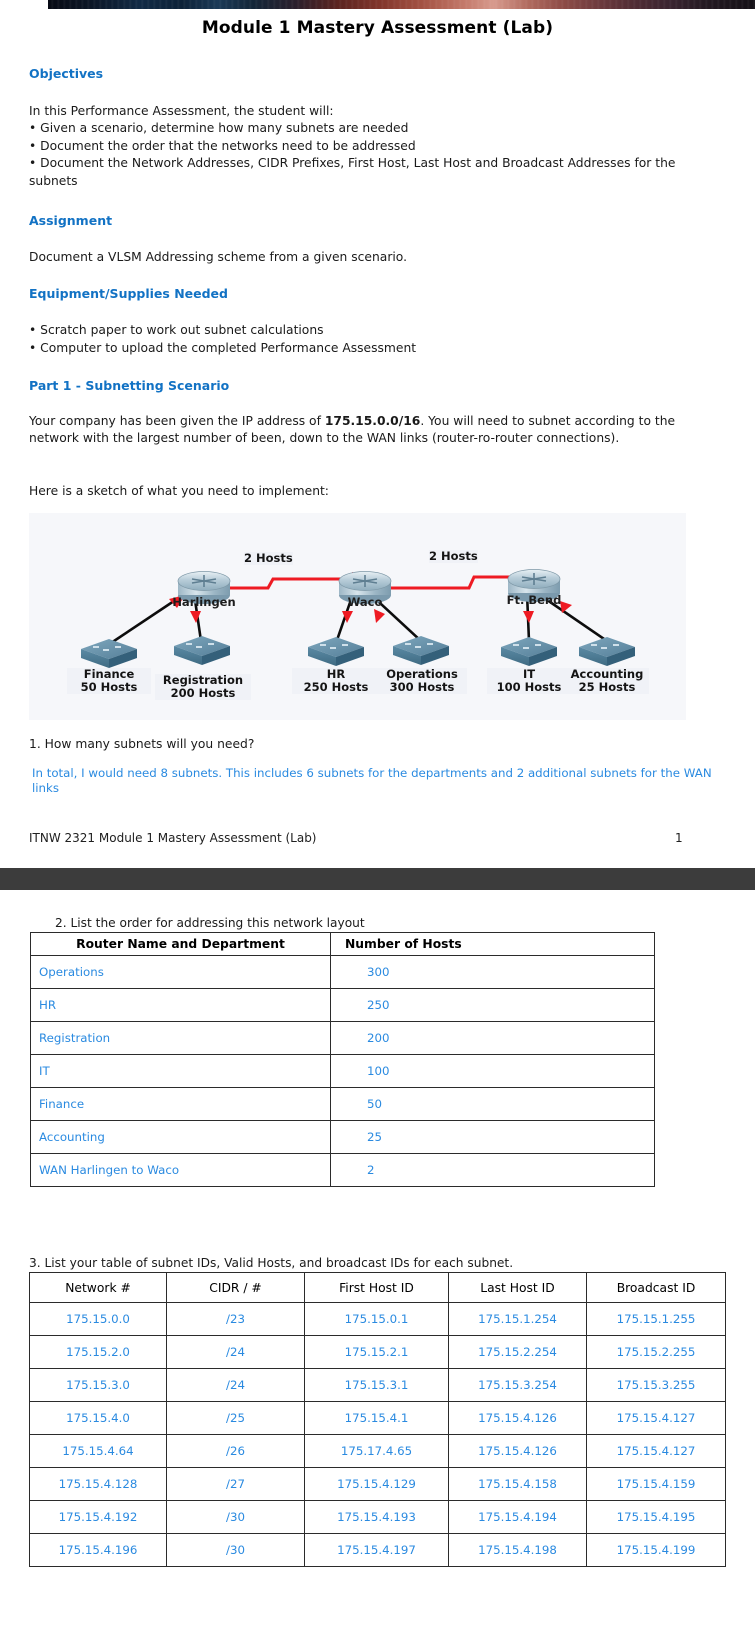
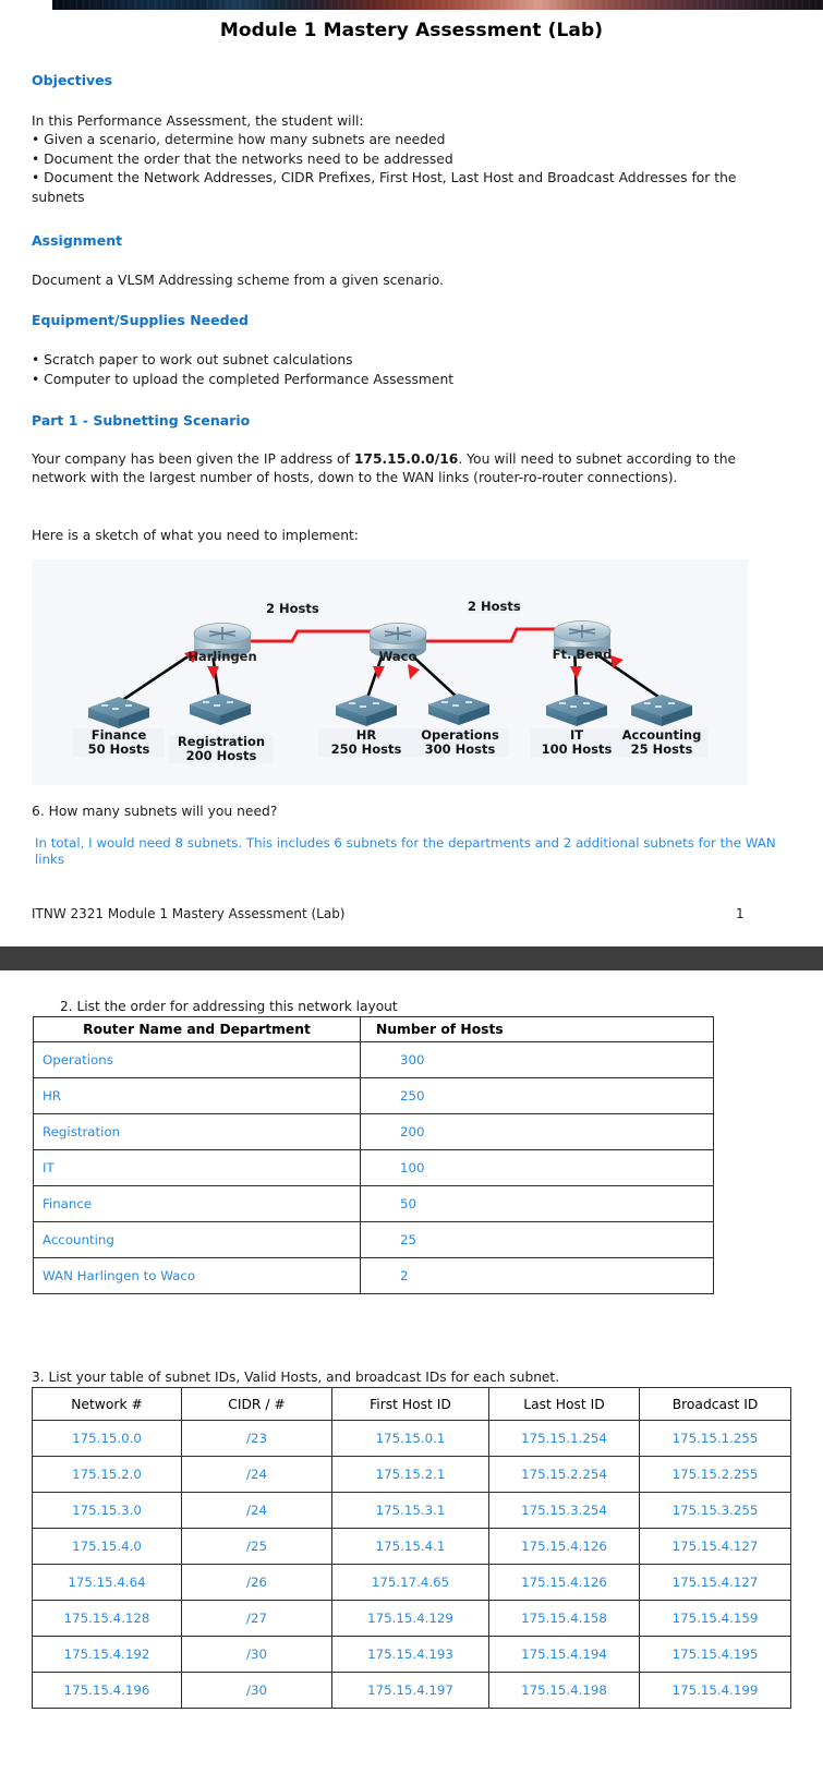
  Module 1 Mastery Assessment (Lab)
  Objectives
  In this Performance Assessment, the student will:
  • Given a scenario, determine how many subnets are needed
  • Document the order that the networks need to be addressed
  • Document the Network Addresses, CIDR Prefixes, First Host, Last Host and Broadcast Addresses for the subnets
  Assignment
  Document a VLSM Addressing scheme from a given scenario.
  Equipment/Supplies Needed
  • Scratch paper to work out subnet calculations
  • Computer to upload the completed Performance Assessment
  Part 1 - Subnetting Scenario
- Your company has been given the IP address of 175.15.0.0/16. You will need to subnet according to the network with the largest number of been, down to the WAN links (router-ro-router connections).
+ Your company has been given the IP address of 175.15.0.0/16. You will need to subnet according to the network with the largest number of hosts, down to the WAN links (router-ro-router connections).
  Here is a sketch of what you need to implement:
  2 Hosts
  2 Hosts
  Harlingen
  Waco
  Ft. Bend
  Finance
  50 Hosts
  Registration
  200 Hosts
  HR
  250 Hosts
  Operations
  300 Hosts
  IT
  100 Hosts
  Accounting
  25 Hosts
- 1. How many subnets will you need?
+ 6. How many subnets will you need?
  In total, I would need 8 subnets. This includes 6 subnets for the departments and 2 additional subnets for the WAN links
  ITNW 2321 Module 1 Mastery Assessment (Lab)
  1
  2. List the order for addressing this network layout
  Router Name and Department	Number of Hosts
  Operations	300
  HR	250
  Registration	200
  IT	100
  Finance	50
  Accounting	25
  WAN Harlingen to Waco	2
  3. List your table of subnet IDs, Valid Hosts, and broadcast IDs for each subnet.
  Network #	CIDR / #	First Host ID	Last Host ID	Broadcast ID
  175.15.0.0	/23	175.15.0.1	175.15.1.254	175.15.1.255
  175.15.2.0	/24	175.15.2.1	175.15.2.254	175.15.2.255
  175.15.3.0	/24	175.15.3.1	175.15.3.254	175.15.3.255
  175.15.4.0	/25	175.15.4.1	175.15.4.126	175.15.4.127
  175.15.4.64	/26	175.17.4.65	175.15.4.126	175.15.4.127
  175.15.4.128	/27	175.15.4.129	175.15.4.158	175.15.4.159
  175.15.4.192	/30	175.15.4.193	175.15.4.194	175.15.4.195
  175.15.4.196	/30	175.15.4.197	175.15.4.198	175.15.4.199
